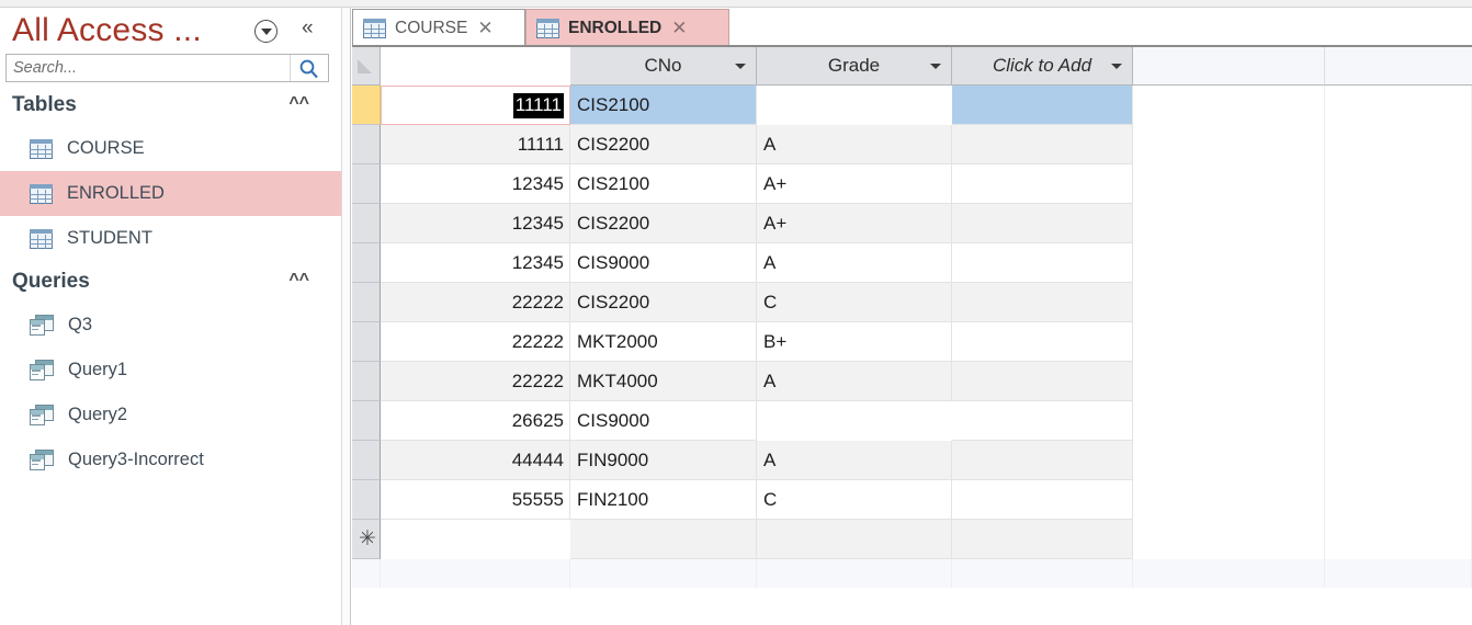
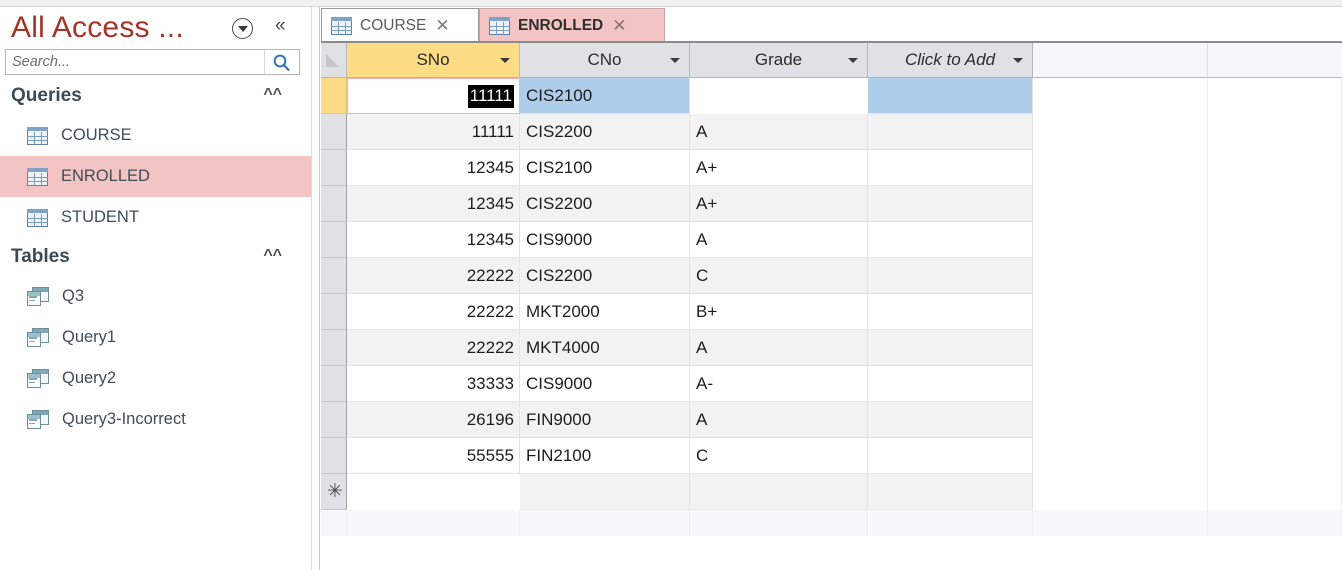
  All Access ...
  «
  Search...
- Tables
+ Queries
  ^^
  COURSE
  ENROLLED
  STUDENT
- Queries
+ Tables
  ^^
  Q3
  Query1
  Query2
  Query3-Incorrect
  COURSE
  ✕
  ENROLLED
  ✕
+ SNo
  CNo
  Grade
  Click to Add
  11111
  CIS2100
  11111
  CIS2200
  A
  12345
  CIS2100
  A+
  12345
  CIS2200
  A+
  12345
  CIS9000
  A
  22222
  CIS2200
  C
  22222
  MKT2000
  B+
  22222
  MKT4000
  A
- 26625
+ 33333
  CIS9000
+ A-
- 44444
+ 26196
  FIN9000
  A
  55555
  FIN2100
  C
  ✳
